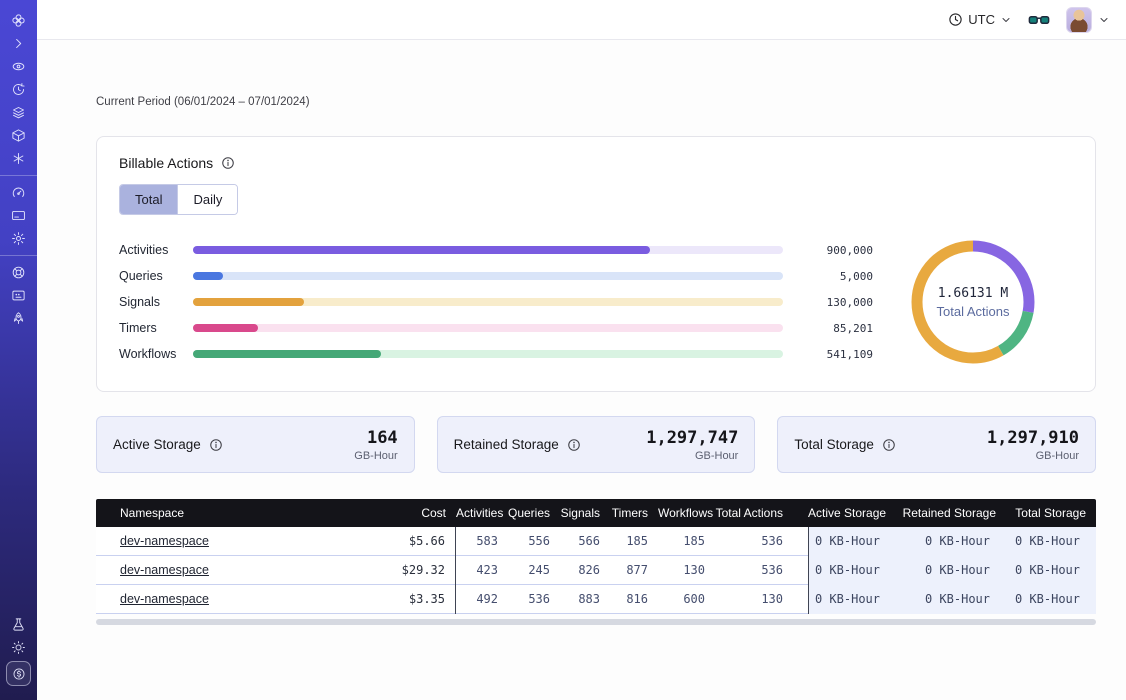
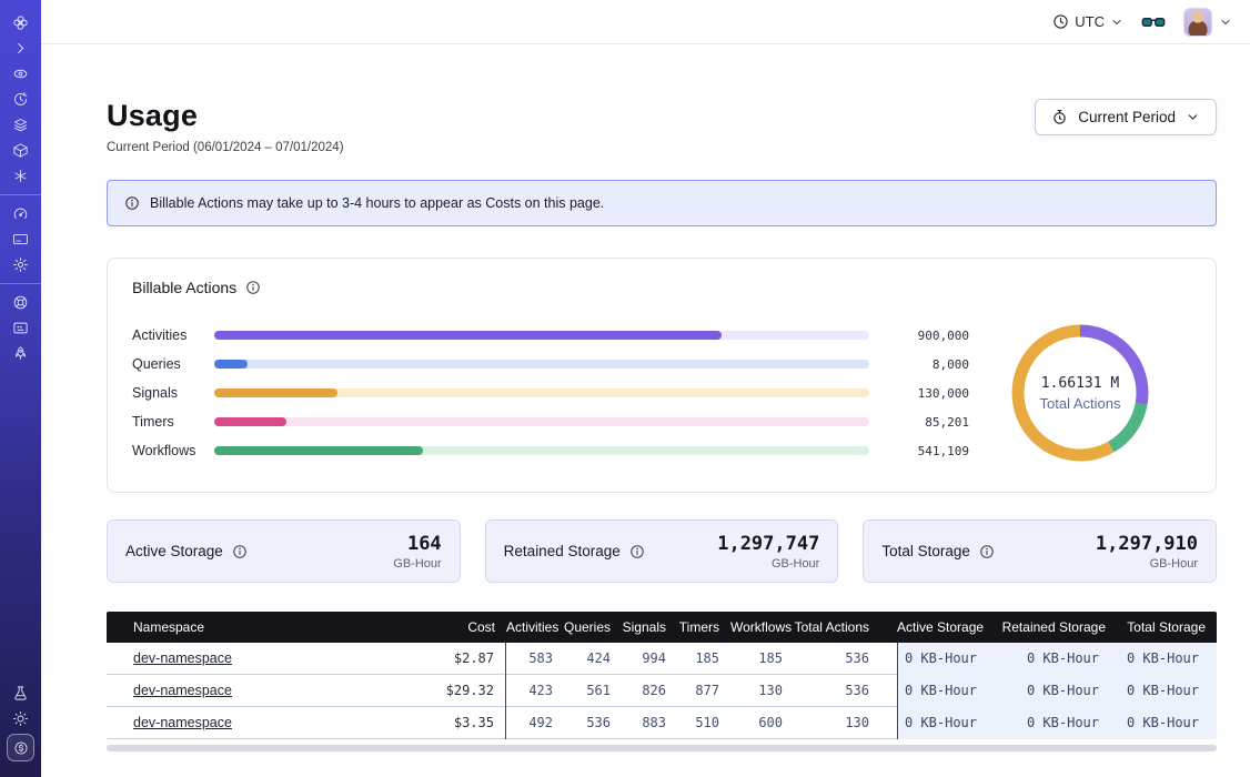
  UTC
+ Usage
  Current Period (06/01/2024 – 07/01/2024)
+ Current Period
+ Billable Actions may take up to 3-4 hours to appear as Costs on this page.
  Billable Actions
- Total
- Daily
  Activities
  900,000
  Queries
- 5,000
+ 8,000
  Signals
  130,000
  Timers
  85,201
  Workflows
  541,109
  1.66131 M
  Total Actions
  Active Storage
  164
  GB-Hour
  Retained Storage
  1,297,747
  GB-Hour
  Total Storage
  1,297,910
  GB-Hour
  Namespace
  Cost
  Activities
  Queries
  Signals
  Timers
  Workflows
  Total Actions
  Active Storage
  Retained Storage
  Total Storage
  dev-namespace
- $5.66
+ $2.87
  583
- 556
+ 424
- 566
+ 994
  185
  185
  536
  0 KB-Hour
  0 KB-Hour
  0 KB-Hour
  dev-namespace
  $29.32
  423
- 245
+ 561
  826
  877
  130
  536
  0 KB-Hour
  0 KB-Hour
  0 KB-Hour
  dev-namespace
  $3.35
  492
  536
  883
- 816
+ 510
  600
  130
  0 KB-Hour
  0 KB-Hour
  0 KB-Hour
